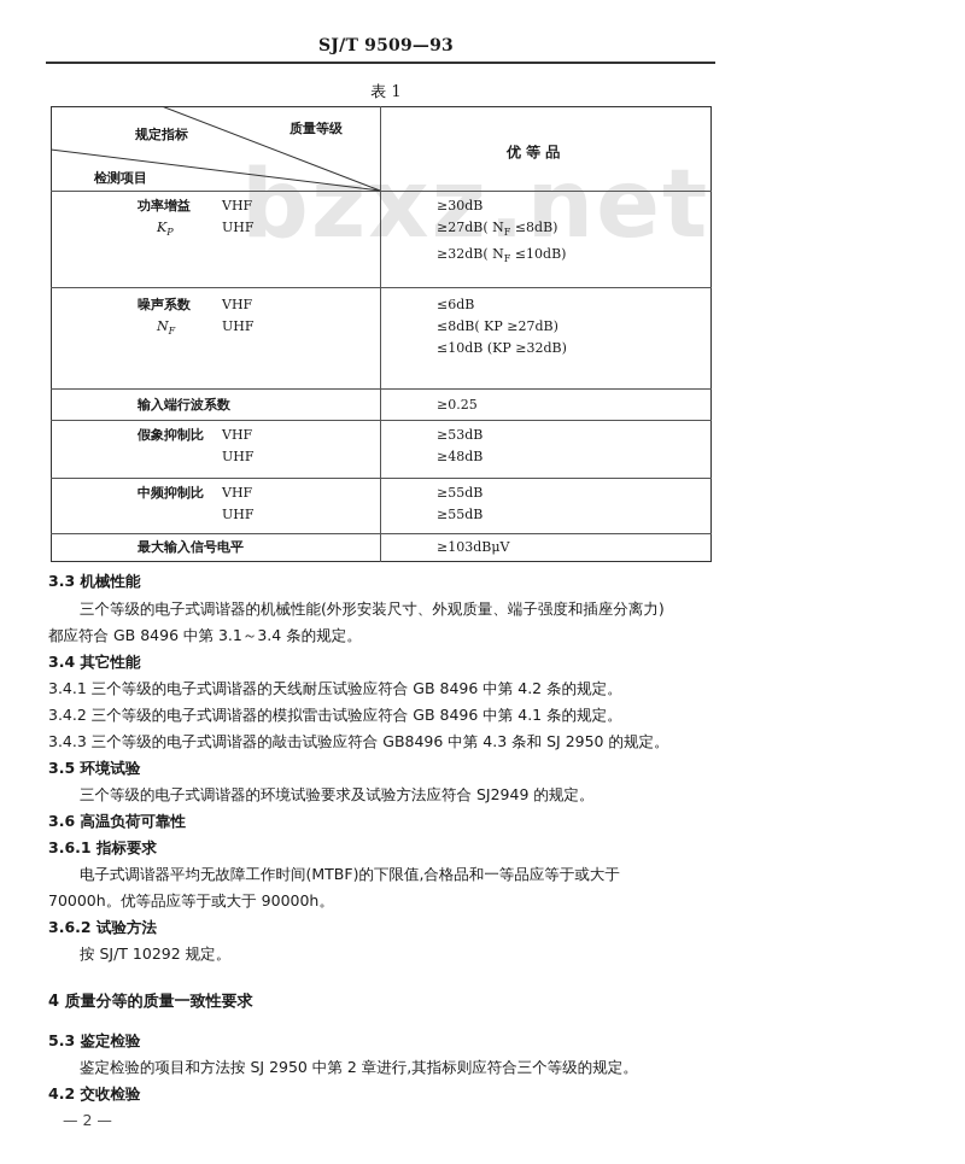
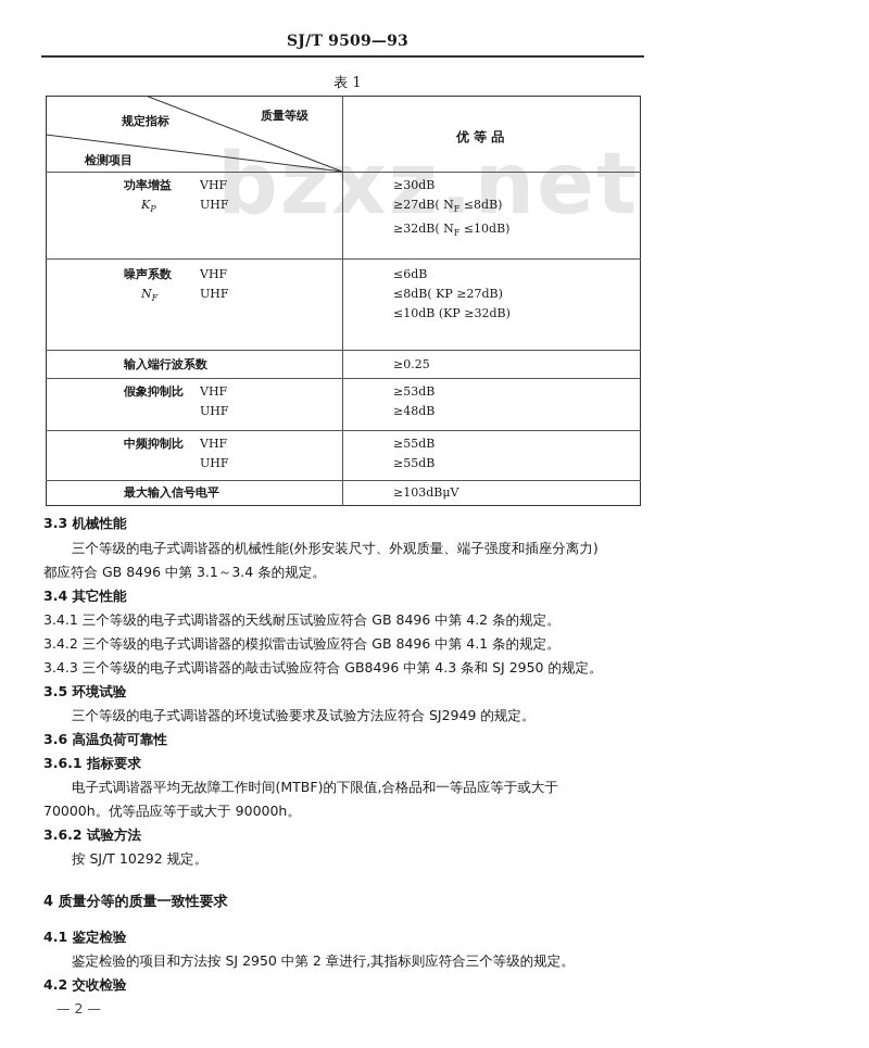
  SJ/T 9509—93
  表 1
  bzxz.net
  质量等级
  规定指标
  检测项目
  优 等 品
  功率增益
  KP
  VHF
  UHF
  ≥30dB
  ≥27dB( NF ≤8dB)
  ≥32dB( NF ≤10dB)
  噪声系数
  NF
  VHF
  UHF
  ≤6dB
  ≤8dB( KP ≥27dB)
  ≤10dB (KP ≥32dB)
  输入端行波系数
  ≥0.25
  假象抑制比
  VHF
  UHF
  ≥53dB
  ≥48dB
  中频抑制比
  VHF
  UHF
  ≥55dB
  ≥55dB
  最大输入信号电平
  ≥103dBμV
  3.3 机械性能
  三个等级的电子式调谐器的机械性能(外形安装尺寸、外观质量、端子强度和插座分离力)
  都应符合 GB 8496 中第 3.1～3.4 条的规定。
  3.4 其它性能
  3.4.1 三个等级的电子式调谐器的天线耐压试验应符合 GB 8496 中第 4.2 条的规定。
  3.4.2 三个等级的电子式调谐器的模拟雷击试验应符合 GB 8496 中第 4.1 条的规定。
  3.4.3 三个等级的电子式调谐器的敲击试验应符合 GB8496 中第 4.3 条和 SJ 2950 的规定。
  3.5 环境试验
  三个等级的电子式调谐器的环境试验要求及试验方法应符合 SJ2949 的规定。
  3.6 高温负荷可靠性
  3.6.1 指标要求
  电子式调谐器平均无故障工作时间(MTBF)的下限值,合格品和一等品应等于或大于
  70000h。优等品应等于或大于 90000h。
  3.6.2 试验方法
  按 SJ/T 10292 规定。
  4 质量分等的质量一致性要求
- 5.3 鉴定检验
+ 4.1 鉴定检验
  鉴定检验的项目和方法按 SJ 2950 中第 2 章进行,其指标则应符合三个等级的规定。
  4.2 交收检验
  — 2 —
